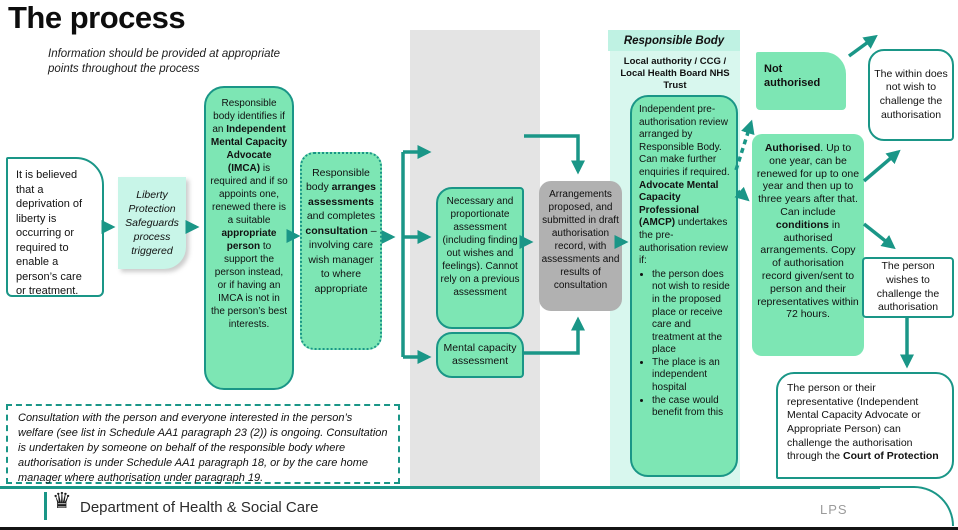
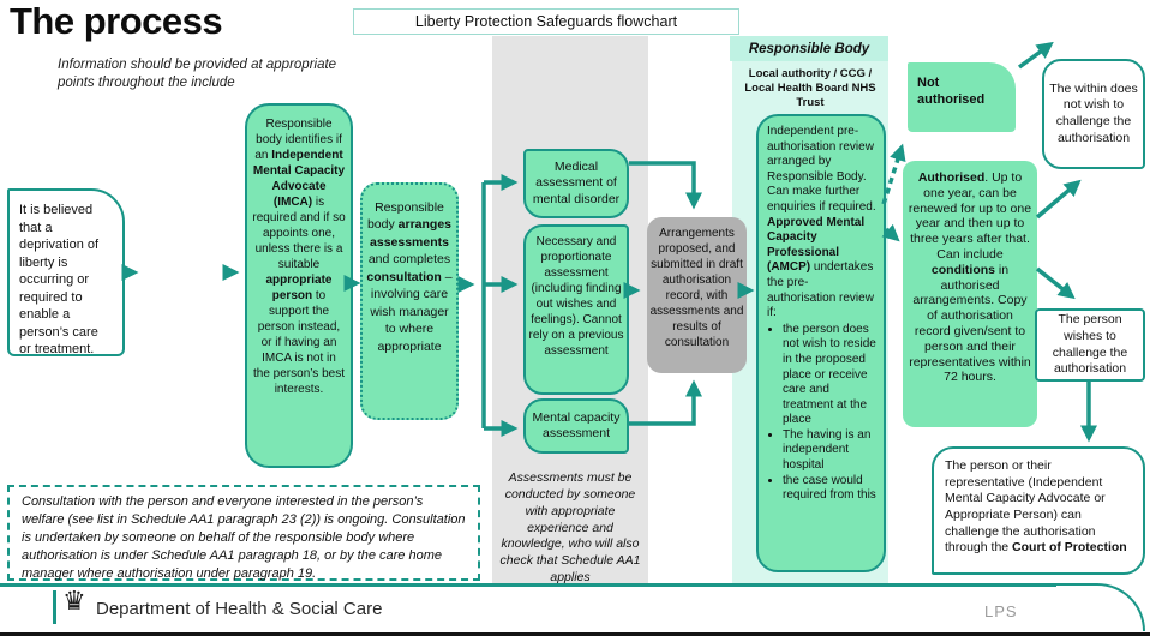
  The process
+ Liberty Protection Safeguards flowchart
- Information should be provided at appropriate points throughout the process
+ Information should be provided at appropriate points throughout the include
  Responsible Body
  Local authority / CCG / Local Health Board NHS Trust
+ Assessments must be conducted by someone with appropriate experience and knowledge, who will also check that Schedule AA1 applies
  It is believed that a deprivation of liberty is occurring or required to enable a person’s care or treatment.
- Liberty Protection Safeguards process triggered
- Responsible body identifies if an Independent Mental Capacity Advocate (IMCA) is required and if so appoints one, renewed there is a suitable appropriate person to support the person instead, or if having an IMCA is not in the person’s best interests.
+ Responsible body identifies if an Independent Mental Capacity Advocate (IMCA) is required and if so appoints one, unless there is a suitable appropriate person to support the person instead, or if having an IMCA is not in the person’s best interests.
  Responsible body arranges assessments and completes consultation – involving care wish manager to where appropriate
+ Medical assessment of mental disorder
  Necessary and proportionate assessment (including finding out wishes and feelings). Cannot rely on a previous assessment
  Mental capacity assessment
  Arrangements proposed, and submitted in draft authorisation record, with assessments and results of consultation
- Independent pre-authorisation review arranged by Responsible Body. Can make further enquiries if required. Advocate Mental Capacity Professional (AMCP) undertakes the pre-authorisation review if:
+ Independent pre-authorisation review arranged by Responsible Body. Can make further enquiries if required. Approved Mental Capacity Professional (AMCP) undertakes the pre-authorisation review if:
  the person does not wish to reside in the proposed place or receive care and treatment at the place
- The place is an independent hospital
+ The having is an independent hospital
- the case would benefit from this
+ the case would required from this
  Not authorised
  Authorised. Up to one year, can be renewed for up to one year and then up to three years after that. Can include conditions in authorised arrangements. Copy of authorisation record given/sent to person and their representatives within 72 hours.
  The within does not wish to challenge the authorisation
  The person wishes to challenge the authorisation
  The person or their representative (Independent Mental Capacity Advocate or Appropriate Person) can challenge the authorisation through the Court of Protection
  Consultation with the person and everyone interested in the person’s welfare (see list in Schedule AA1 paragraph 23 (2)) is ongoing. Consultation is undertaken by someone on behalf of the responsible body where authorisation is under Schedule AA1 paragraph 18, or by the care home manager where authorisation under paragraph 19.
  ♛
  Department of Health & Social Care
  LPS
